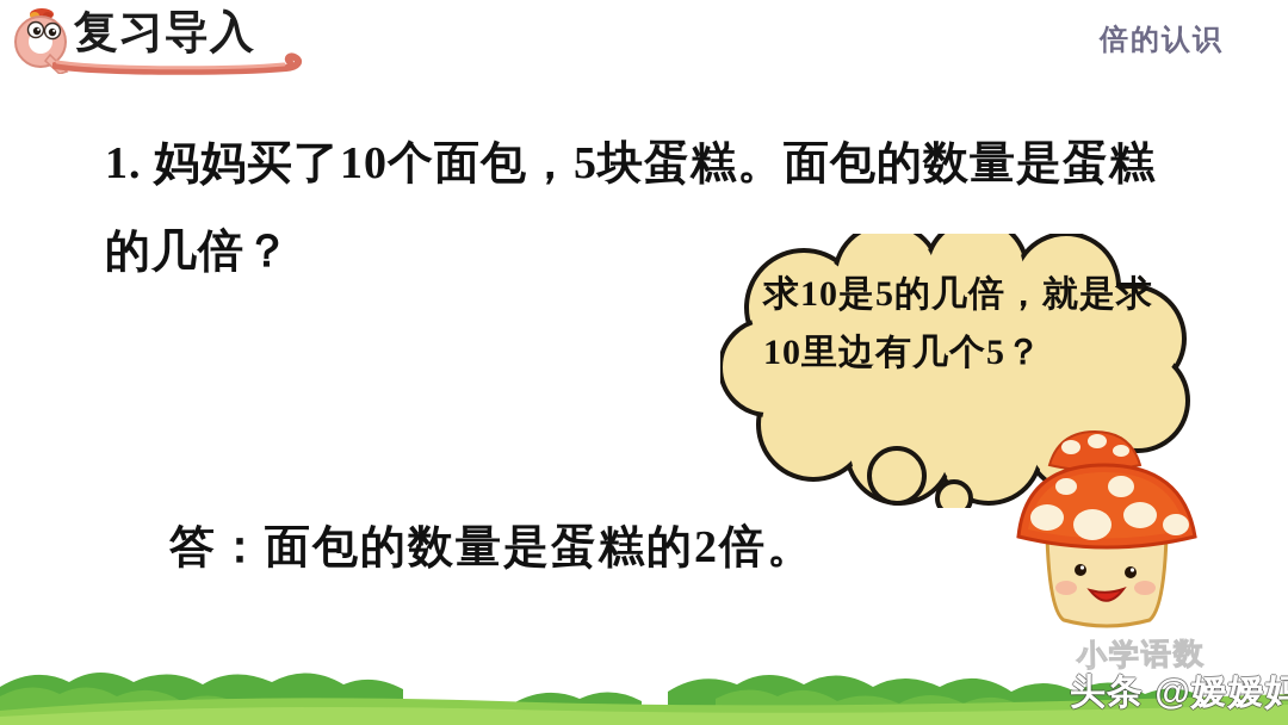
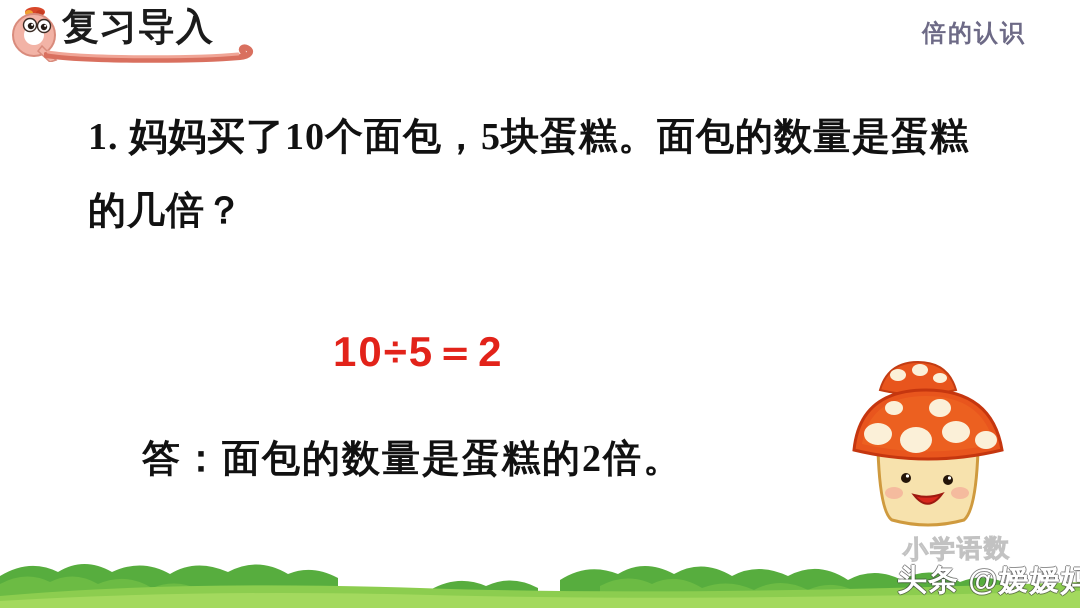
  复习导入
  倍的认识
  1. 妈妈买了10个面包，5块蛋糕。面包的数量是蛋糕的几倍？
+ 10÷5＝2
  答：面包的数量是蛋糕的2倍。
- 求10是5的几倍，就是求10里边有几个5？
  小学语数
  头条 @嫒嫒妈
